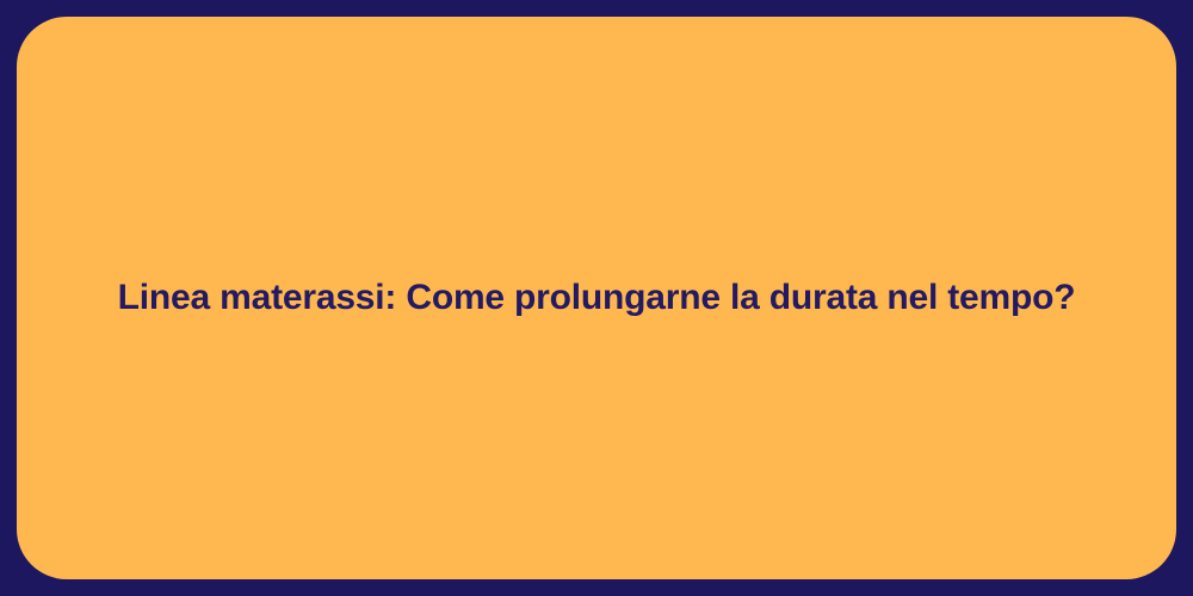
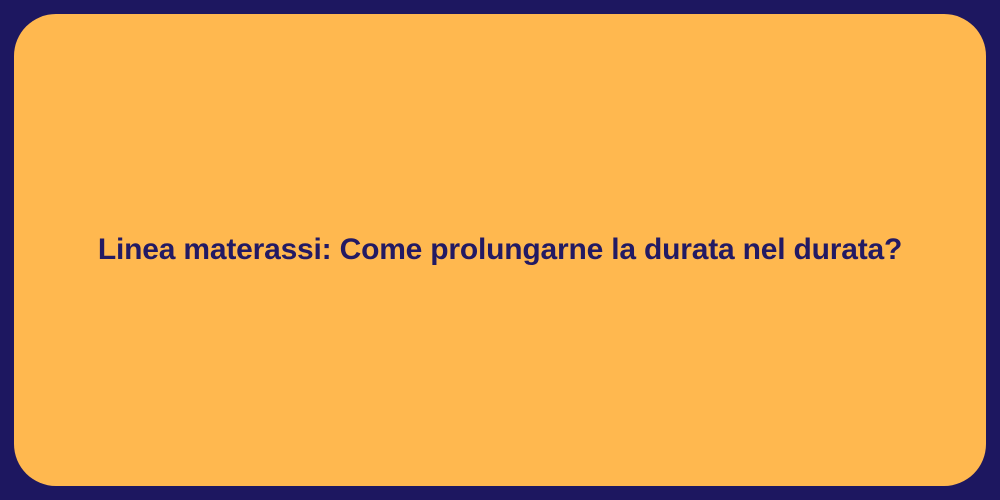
- Linea materassi: Come prolungarne la durata nel tempo?
+ Linea materassi: Come prolungarne la durata nel durata?
